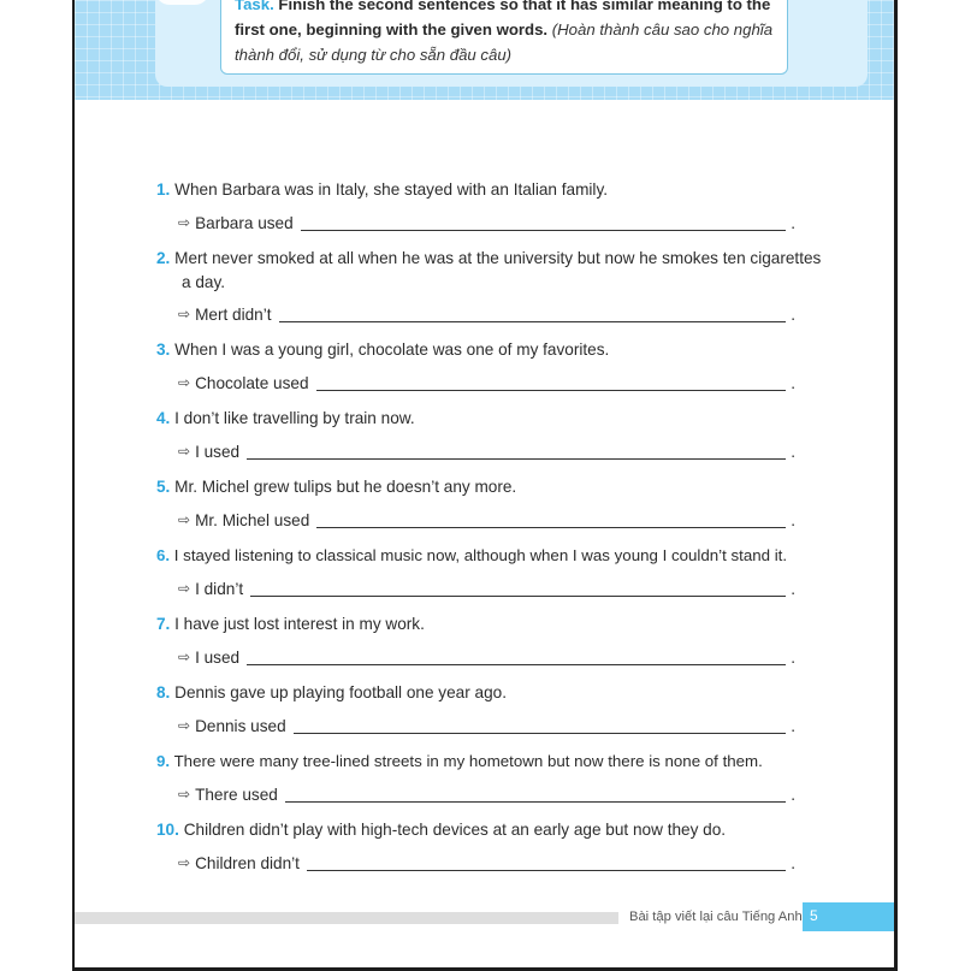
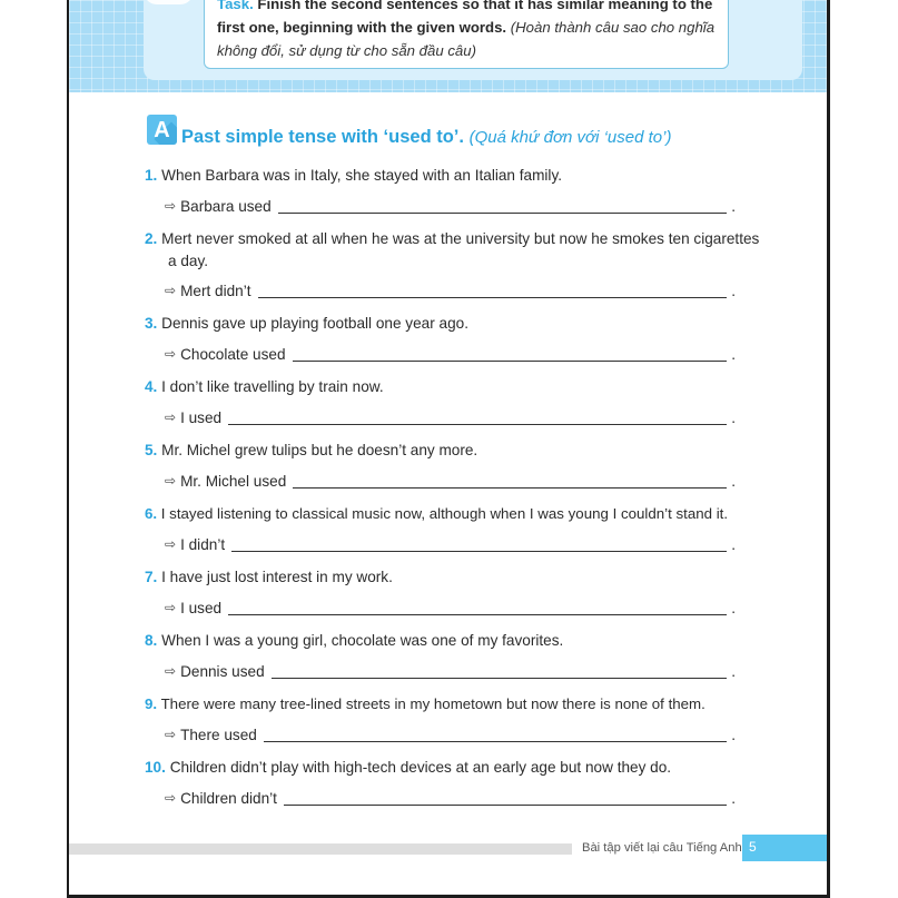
- Task. Finish the second sentences so that it has similar meaning to the first one, beginning with the given words. (Hoàn thành câu sao cho nghĩa thành đổi, sử dụng từ cho sẵn đầu câu)
+ Task. Finish the second sentences so that it has similar meaning to the first one, beginning with the given words. (Hoàn thành câu sao cho nghĩa không đổi, sử dụng từ cho sẵn đầu câu)
+ A
+ Past simple tense with ‘used to’. (Quá khứ đơn với ‘used to’)
  1. When Barbara was in Italy, she stayed with an Italian family.
  ⇨
  Barbara used
  .
  2. Mert never smoked at all when he was at the university but now he smokes ten cigarettes
  a day.
  ⇨
  Mert didn’t
  .
- 3. When I was a young girl, chocolate was one of my favorites.
+ 3. Dennis gave up playing football one year ago.
  ⇨
  Chocolate used
  .
  4. I don’t like travelling by train now.
  ⇨
  I used
  .
  5. Mr. Michel grew tulips but he doesn’t any more.
  ⇨
  Mr. Michel used
  .
  6. I stayed listening to classical music now, although when I was young I couldn’t stand it.
  ⇨
  I didn’t
  .
  7. I have just lost interest in my work.
  ⇨
  I used
  .
- 8. Dennis gave up playing football one year ago.
+ 8. When I was a young girl, chocolate was one of my favorites.
  ⇨
  Dennis used
  .
  9. There were many tree-lined streets in my hometown but now there is none of them.
  ⇨
  There used
  .
  10. Children didn’t play with high-tech devices at an early age but now they do.
  ⇨
  Children didn’t
  .
  Bài tập viết lại câu Tiếng Anh
  5
